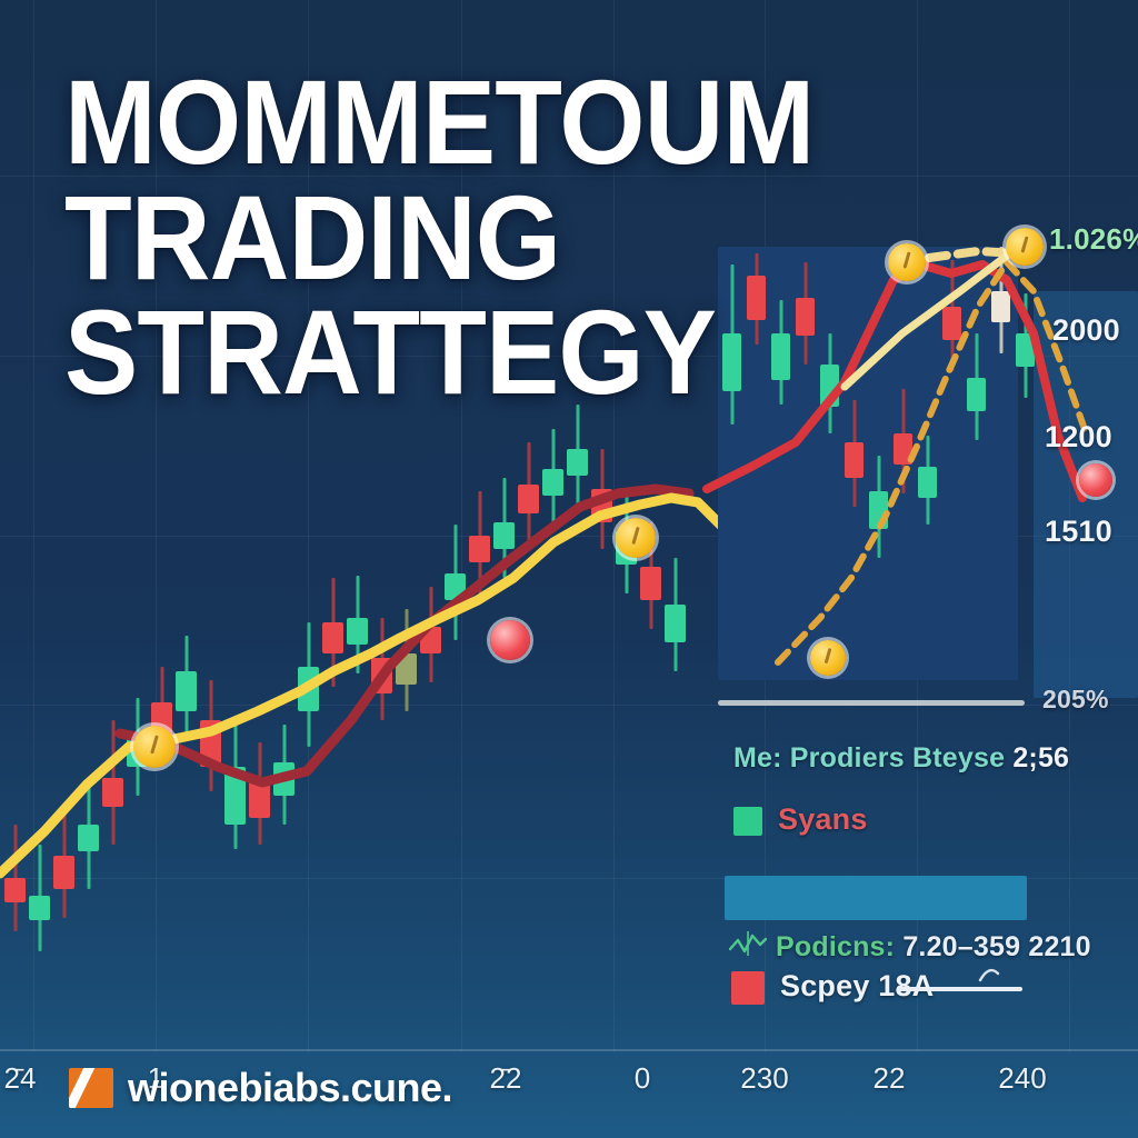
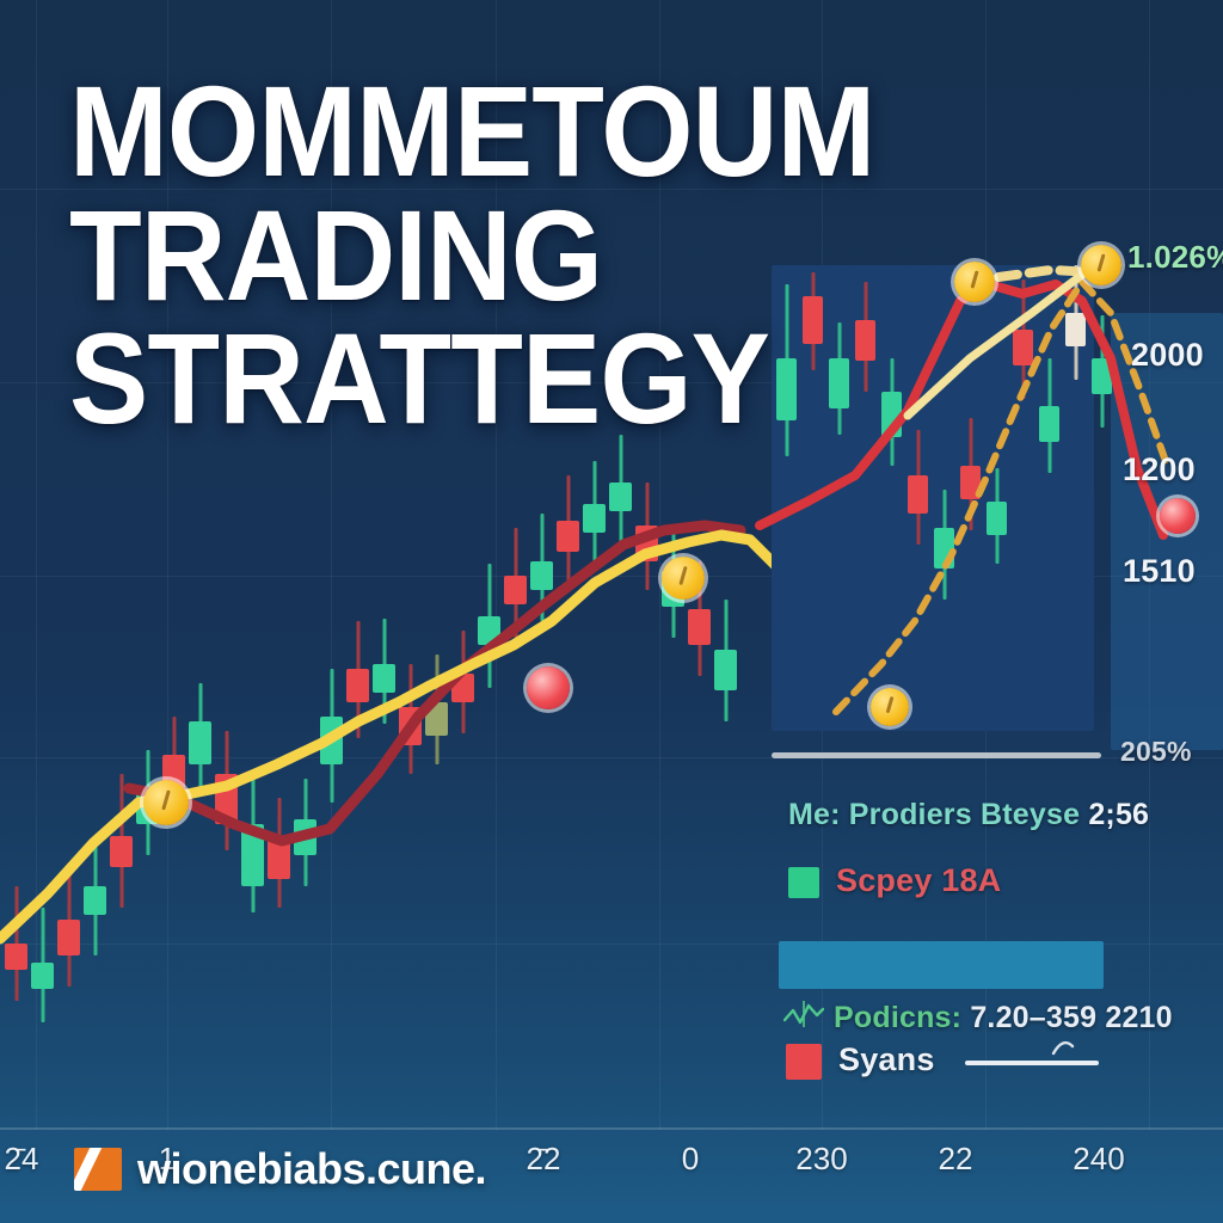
  2000
  1200
  1510
  1.026%
  205%
  Me: Prodiers Bteyse 2;56
- Syans
+ Scpey 18A
  Podicns: 7.20–359 2210
- Scpey 18A
+ Syans
  MOMMETOUM
  TRADING
  STRATTEGY
  2̄4
  1
  2̄2
  0
  230
  22
  240
  wionebiabs.cune.
